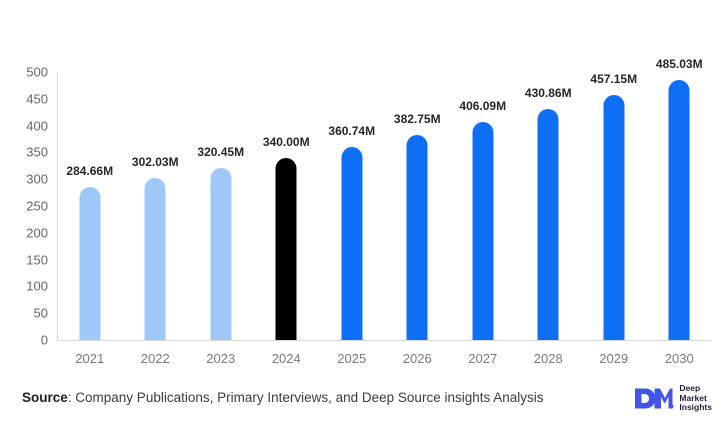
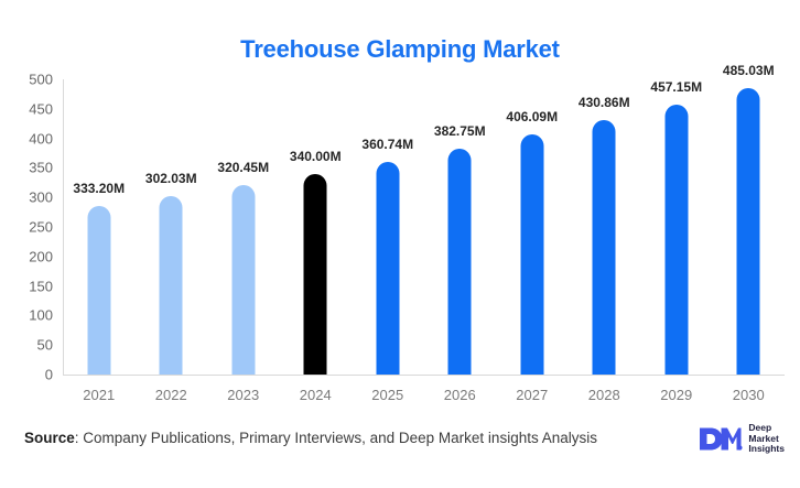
+ Treehouse Glamping Market
  500
  450
  400
  350
  300
  250
  200
  150
  100
  50
  0
- 284.66M
+ 333.20M
  2021
  302.03M
  2022
  320.45M
  2023
  340.00M
  2024
  360.74M
  2025
  382.75M
  2026
  406.09M
  2027
  430.86M
  2028
  457.15M
  2029
  485.03M
  2030
- Source: Company Publications, Primary Interviews, and Deep Source insights Analysis
+ Source: Company Publications, Primary Interviews, and Deep Market insights Analysis
  Deep
  Market
  Insights
